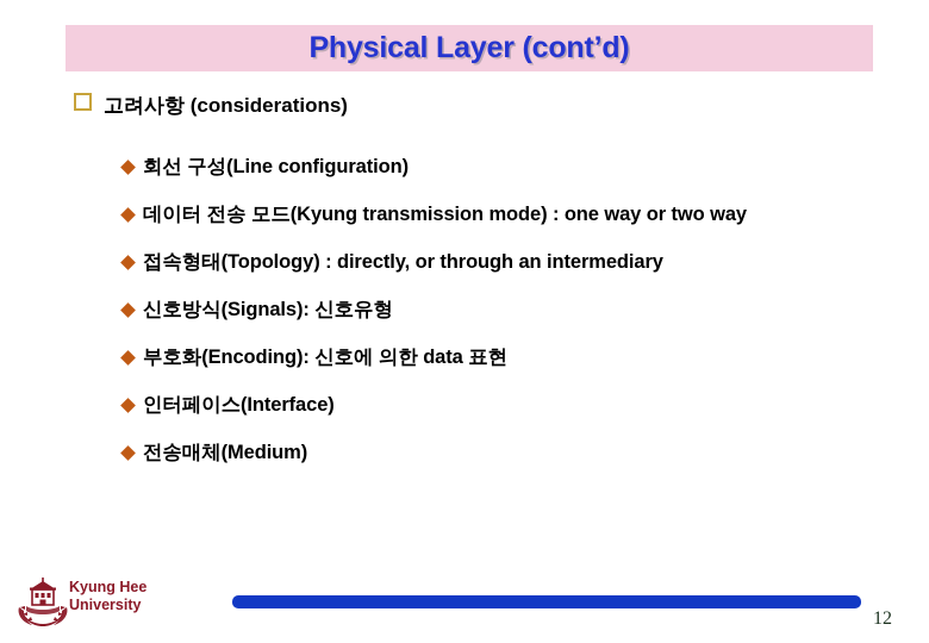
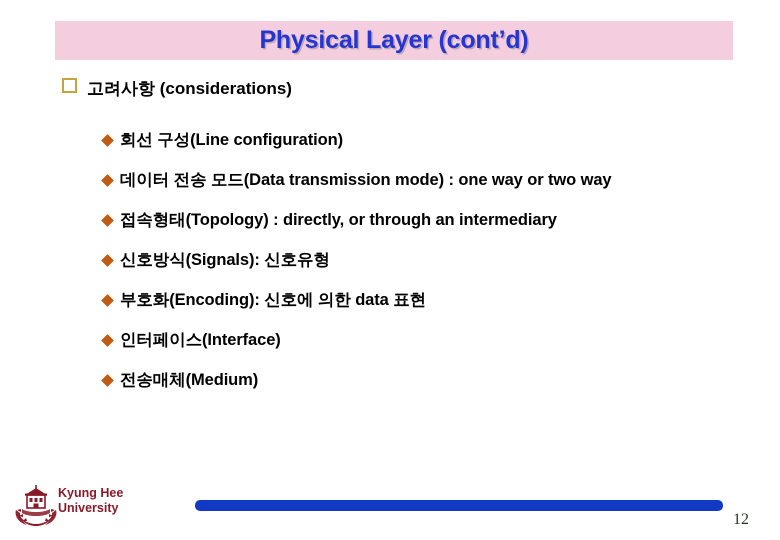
  Physical Layer (cont’d)
  고려사항 (considerations)
  회선 구성(Line configuration)
- 데이터 전송 모드(Kyung transmission mode) : one way or two way
+ 데이터 전송 모드(Data transmission mode) : one way or two way
  접속형태(Topology) : directly, or through an intermediary
  신호방식(Signals): 신호유형
  부호화(Encoding): 신호에 의한 data 표현
  인터페이스(Interface)
  전송매체(Medium)
  Kyung Hee
  University
  12
